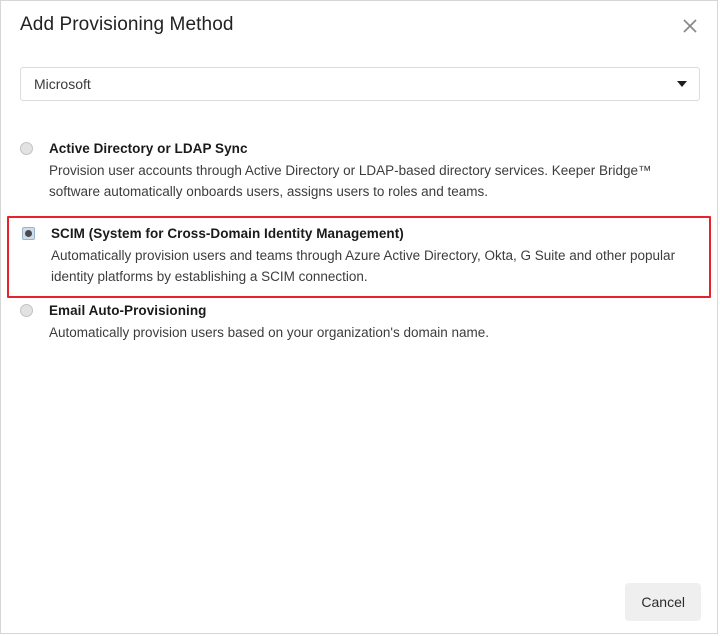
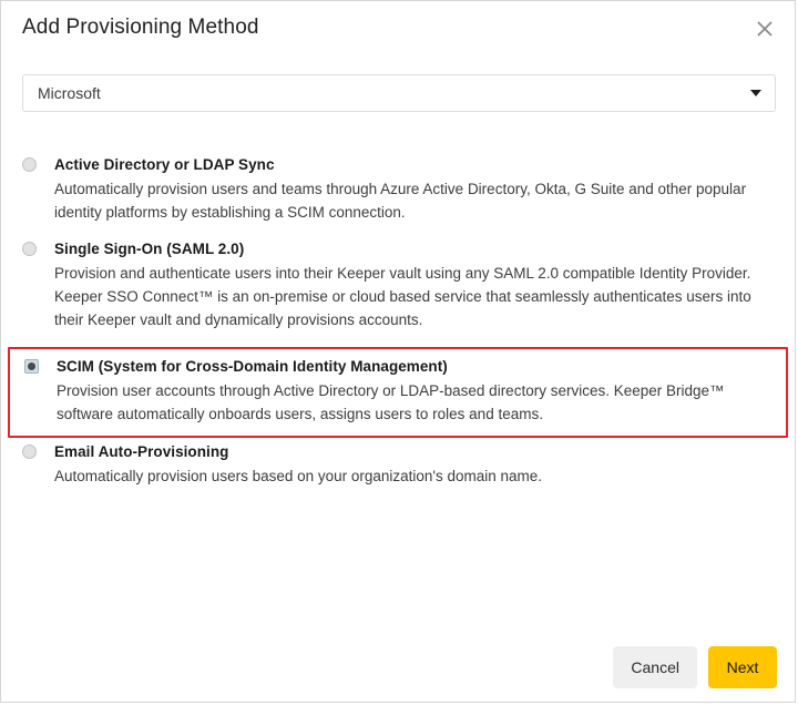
  Add Provisioning Method
  Microsoft
  Active Directory or LDAP Sync
- Provision user accounts through Active Directory or LDAP-based directory services. Keeper Bridge™ software automatically onboards users, assigns users to roles and teams.
+ Automatically provision users and teams through Azure Active Directory, Okta, G Suite and other popular identity platforms by establishing a SCIM connection.
+ Single Sign-On (SAML 2.0)
+ Provision and authenticate users into their Keeper vault using any SAML 2.0 compatible Identity Provider. Keeper SSO Connect™ is an on-premise or cloud based service that seamlessly authenticates users into their Keeper vault and dynamically provisions accounts.
  SCIM (System for Cross-Domain Identity Management)
- Automatically provision users and teams through Azure Active Directory, Okta, G Suite and other popular identity platforms by establishing a SCIM connection.
+ Provision user accounts through Active Directory or LDAP-based directory services. Keeper Bridge™ software automatically onboards users, assigns users to roles and teams.
  Email Auto-Provisioning
  Automatically provision users based on your organization's domain name.
  Cancel
+ Next
